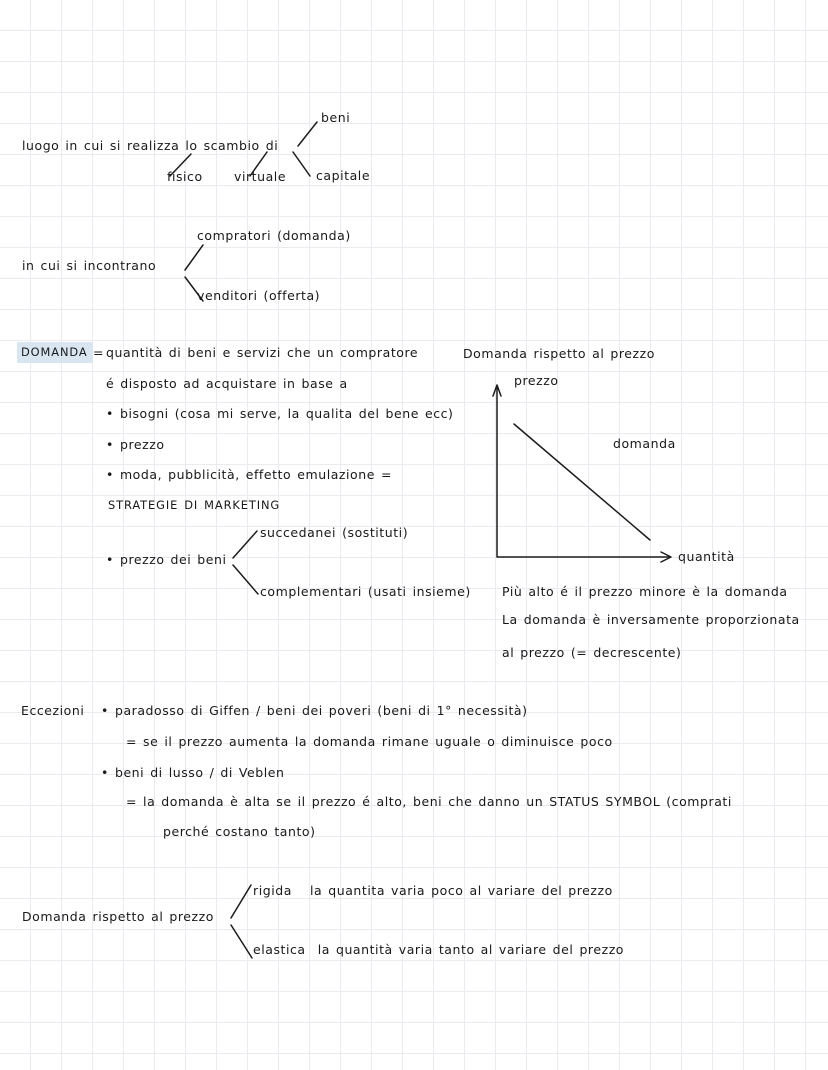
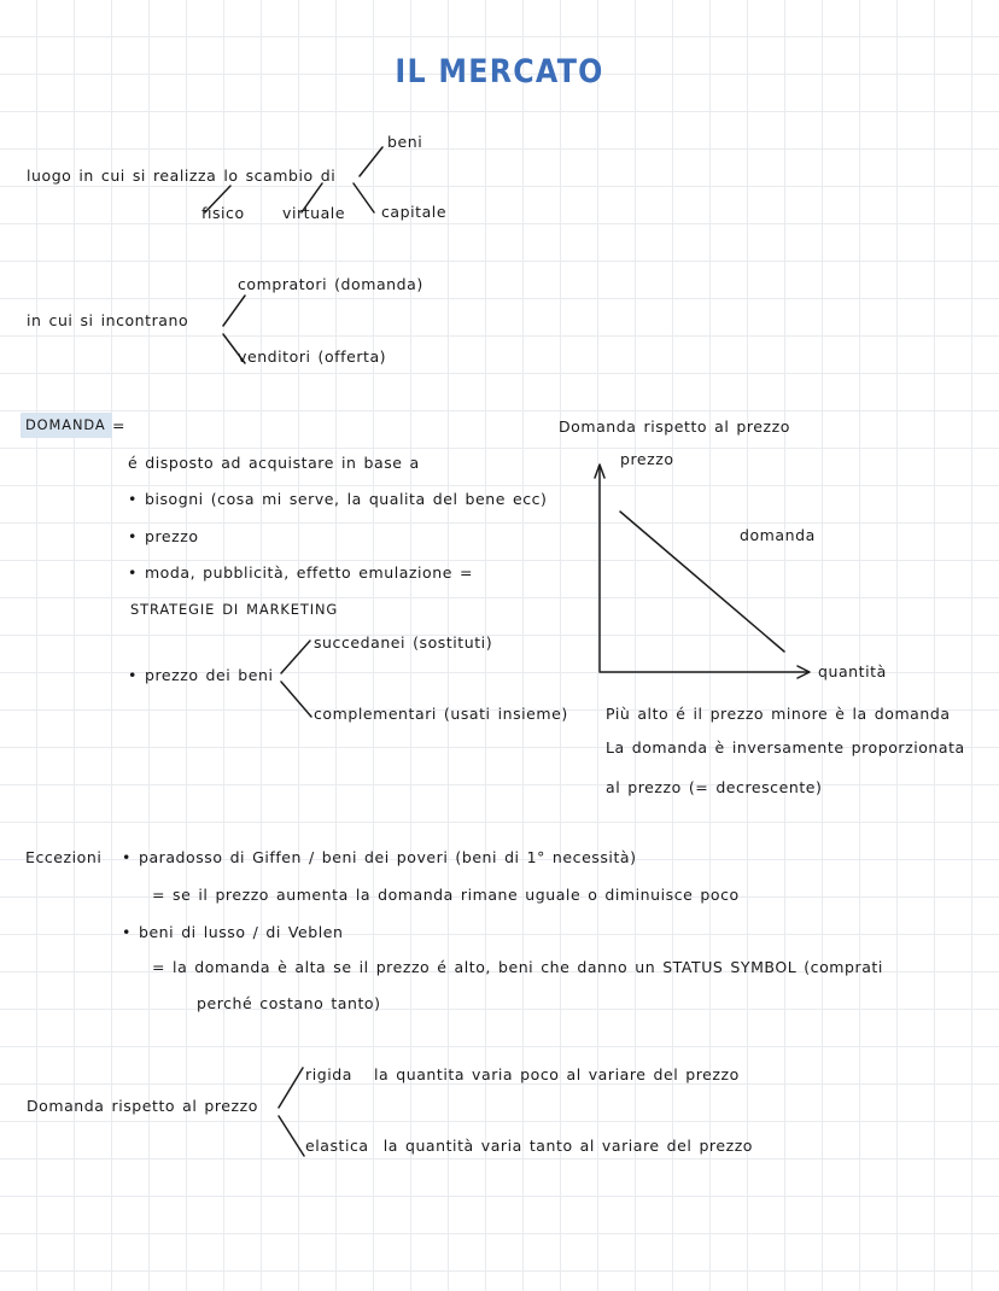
+ IL MERCATO
  luogo in cui si realizza lo scambio di
  beni
  fisico
  virtuale
  capitale
  in cui si incontrano
  compratori (domanda)
  venditori (offerta)
  DOMANDA
  =
- quantità di beni e servizi che un compratore
  é disposto ad acquistare in base a
  • bisogni (cosa mi serve, la qualita del bene ecc)
  • prezzo
  • moda, pubblicità, effetto emulazione =
  STRATEGIE DI MARKETING
  • prezzo dei beni
  succedanei (sostituti)
  complementari (usati insieme)
  Domanda rispetto al prezzo
  prezzo
  quantità
  domanda
  Più alto é il prezzo minore è la domanda
  La domanda è inversamente proporzionata
  al prezzo (= decrescente)
  Eccezioni
  • paradosso di Giffen / beni dei poveri (beni di 1° necessità)
  = se il prezzo aumenta la domanda rimane uguale o diminuisce poco
  • beni di lusso / di Veblen
  = la domanda è alta se il prezzo é alto, beni che danno un STATUS SYMBOL (comprati
  perché costano tanto)
  Domanda rispetto al prezzo
  rigida la quantita varia poco al variare del prezzo
  elastica la quantità varia tanto al variare del prezzo
